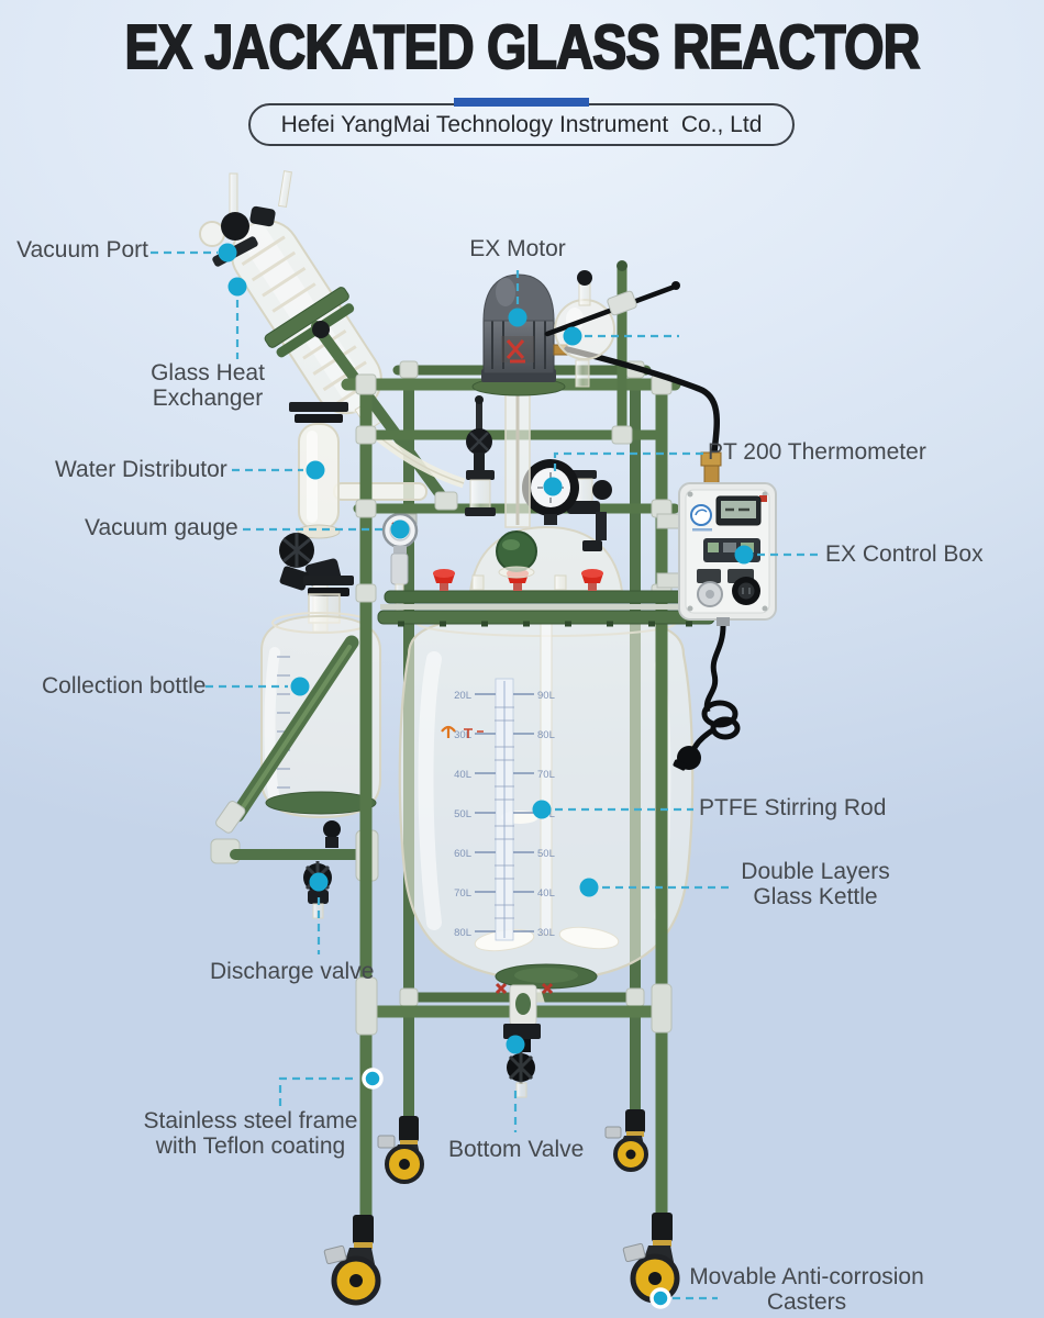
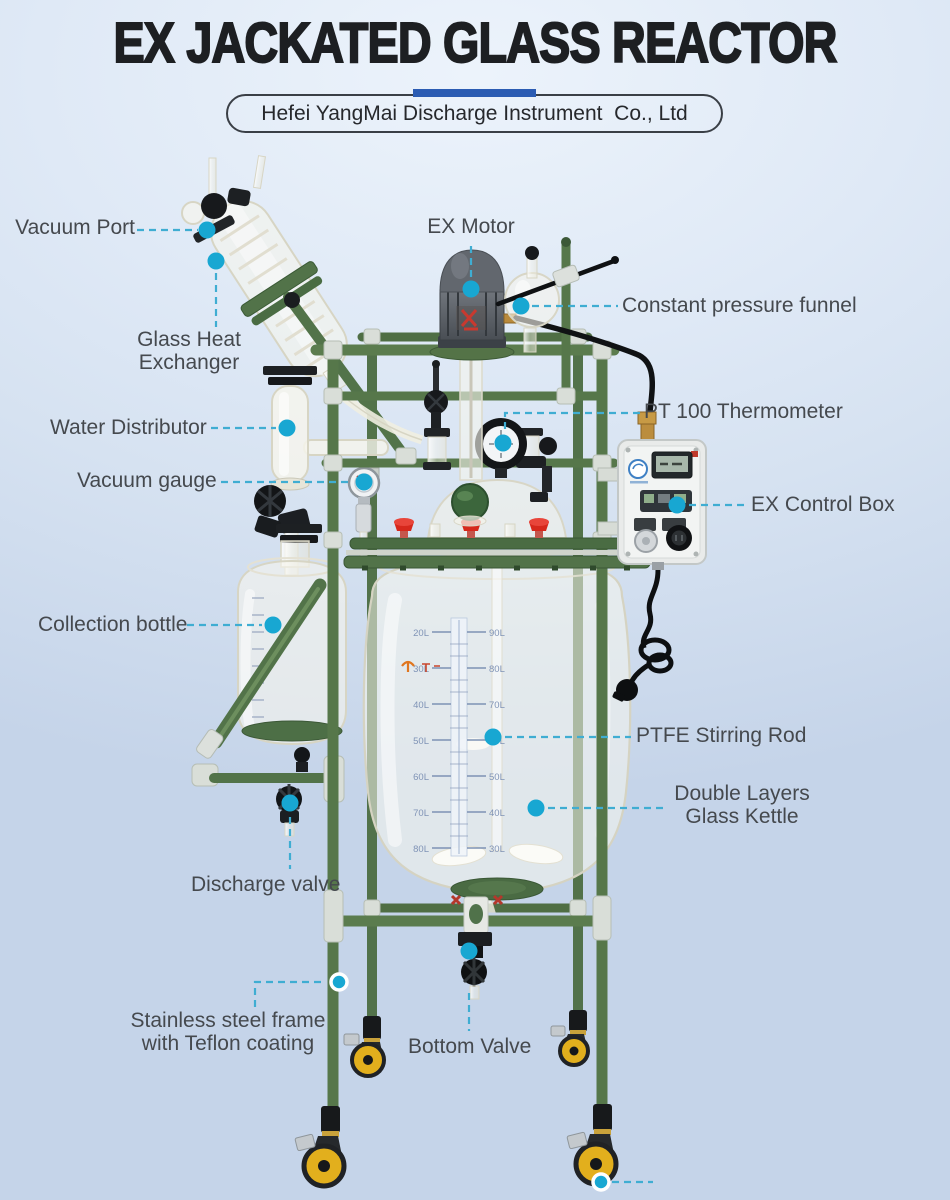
  20L
  40L
  50L
  60L
  70L
  80L
  90L
  80L
  70L
  50L
  40L
  30L
  EX JACKATED GLASS REACTOR
- Hefei YangMai Technology Instrument Co., Ltd
+ Hefei YangMai Discharge Instrument Co., Ltd
  Vacuum Port
  EX Motor
+ Constant pressure funnel
  Glass Heat
  Exchanger
  Water Distributor
- PT 200 Thermometer
+ PT 100 Thermometer
  Vacuum gauge
  EX Control Box
  Collection bottle
  PTFE Stirring Rod
  Double Layers
  Glass Kettle
  Discharge valve
  Stainless steel frame
  with Teflon coating
  Bottom Valve
- Movable Anti-corrosion
- Casters
